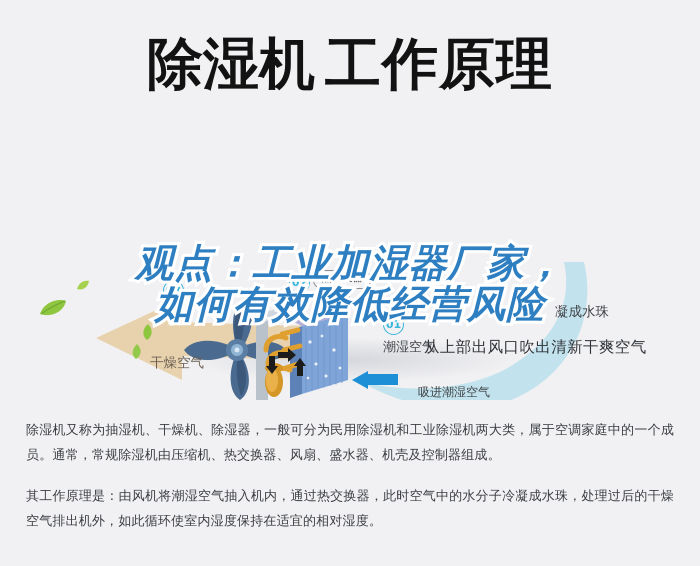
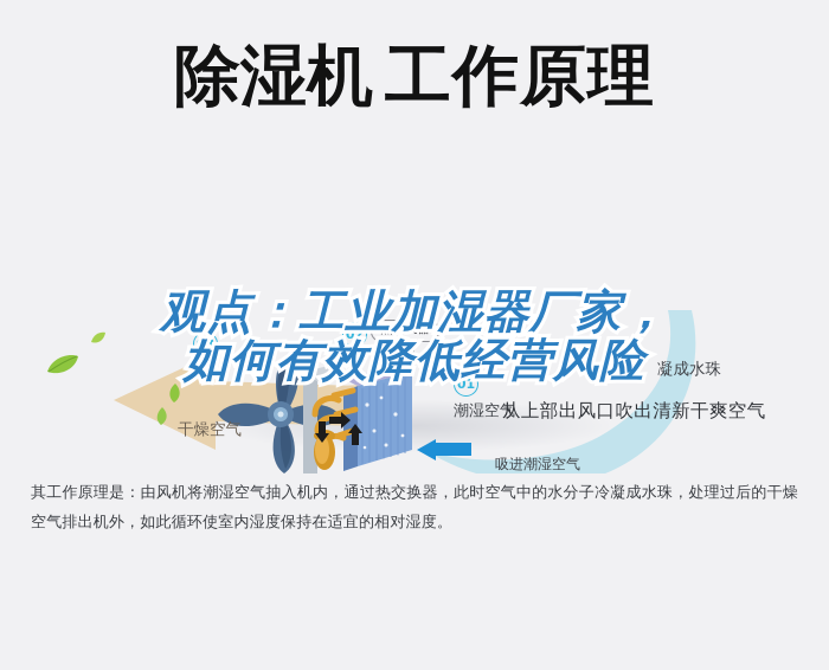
  除湿机 工作原理
  01
  02
  03
  热交换器
  干燥空气
  潮湿空气
  吸进潮湿空气
  凝成水珠
  从上部出风口吹出清新干爽空气
  观点：工业加湿器厂家，
  如何有效降低经营风险
- 除湿机又称为抽湿机、干燥机、除湿器，一般可分为民用除湿机和工业除湿机两大类，属于空调家庭中的一个成员。通常，常规除湿机由压缩机、热交换器、风扇、盛水器、机壳及控制器组成。
  其工作原理是：由风机将潮湿空气抽入机内，通过热交换器，此时空气中的水分子冷凝成水珠，处理过后的干燥空气排出机外，如此循环使室内湿度保持在适宜的相对湿度。
